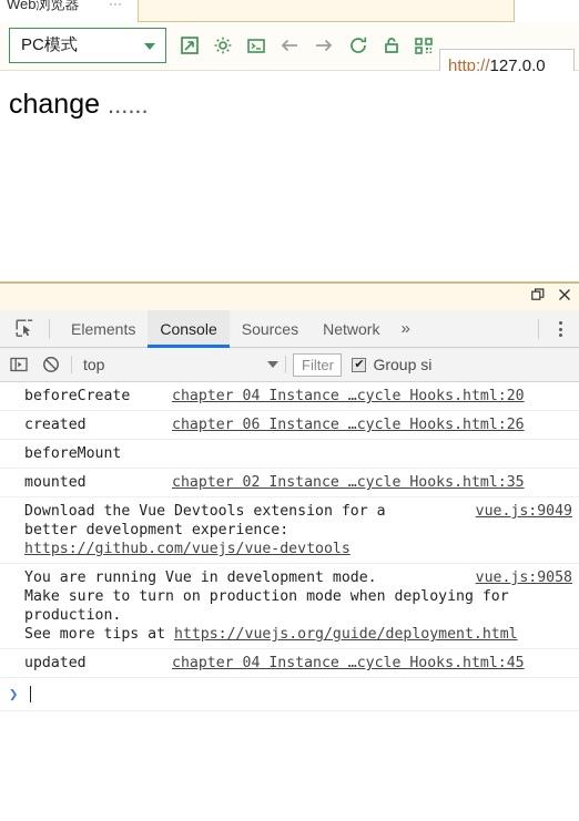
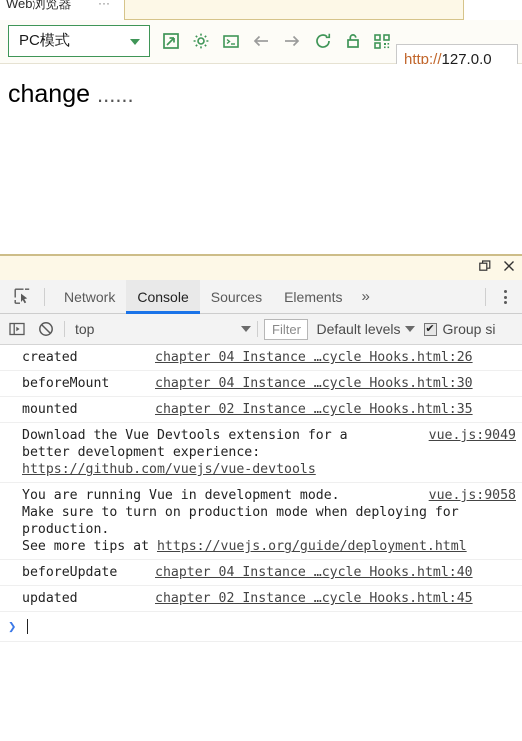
  Web浏览器
  ···
  PC模式
  http://127.0.0
  change ......
- Elements
+ Network
  Console
  Sources
- Network
+ Elements
  »
  top
  Filter
+ Default levels
  ✔
  Group si
- beforeCreate
- chapter 04 Instance …cycle Hooks.html:20
  created
- chapter 06 Instance …cycle Hooks.html:26
+ chapter 04 Instance …cycle Hooks.html:26
  beforeMount
+ chapter 04 Instance …cycle Hooks.html:30
  mounted
  chapter 02 Instance …cycle Hooks.html:35
  Download the Vue Devtools extension for a
  better development experience:
  https://github.com/vuejs/vue-devtools
  vue.js:9049
  You are running Vue in development mode.
  Make sure to turn on production mode when deploying for
  production.
  See more tips at https://vuejs.org/guide/deployment.html
  vue.js:9058
+ beforeUpdate
+ chapter 04 Instance …cycle Hooks.html:40
  updated
- chapter 04 Instance …cycle Hooks.html:45
+ chapter 02 Instance …cycle Hooks.html:45
  ❯
